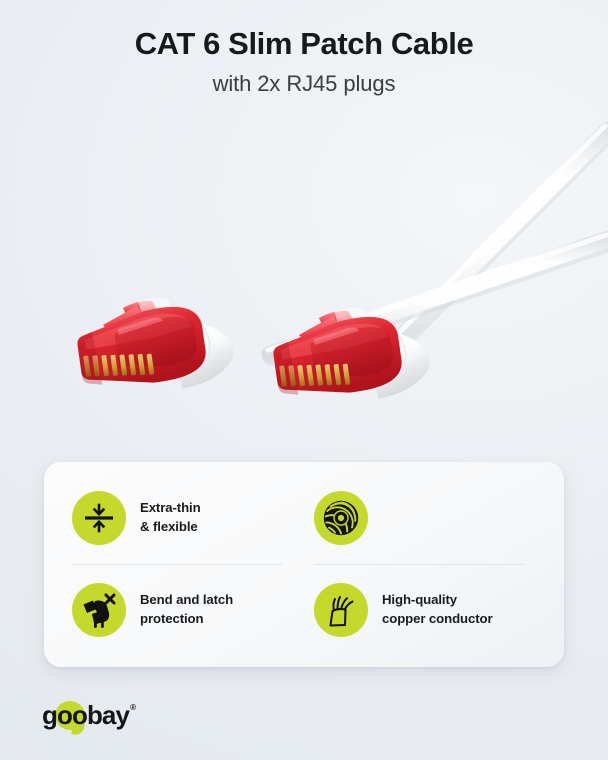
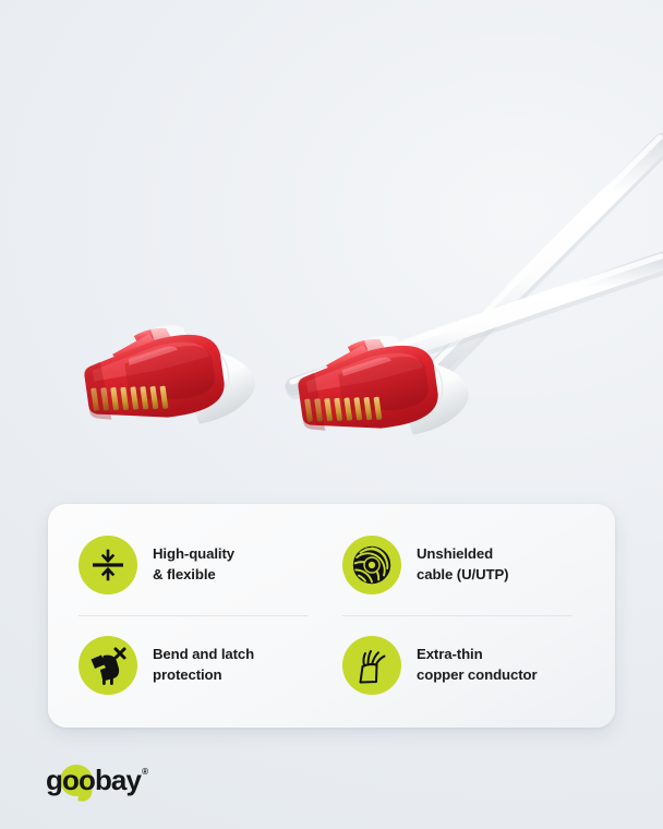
- CAT 6 Slim Patch Cable
- with 2x RJ45 plugs
- Extra-thin
+ High-quality
  & flexible
+ Unshielded
+ cable (U/UTP)
  Bend and latch
  protection
- High-quality
+ Extra-thin
  copper conductor
  goobay
  ®
